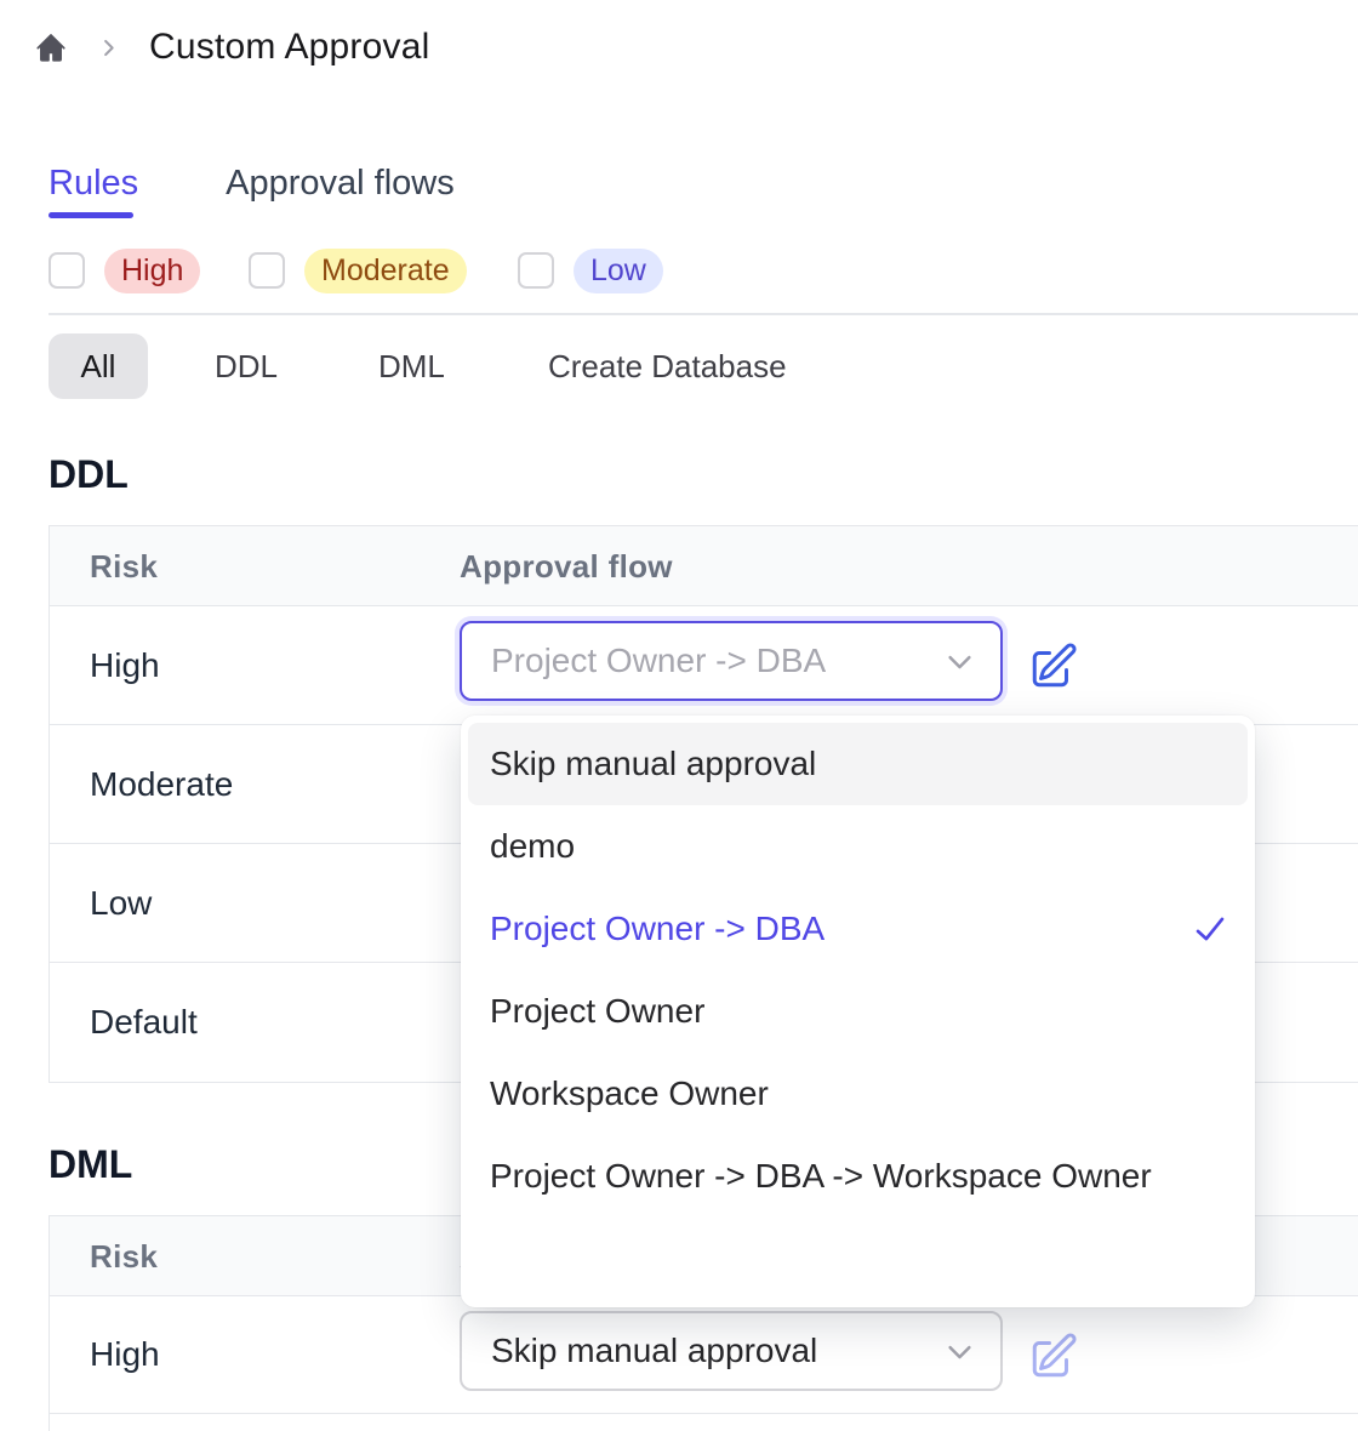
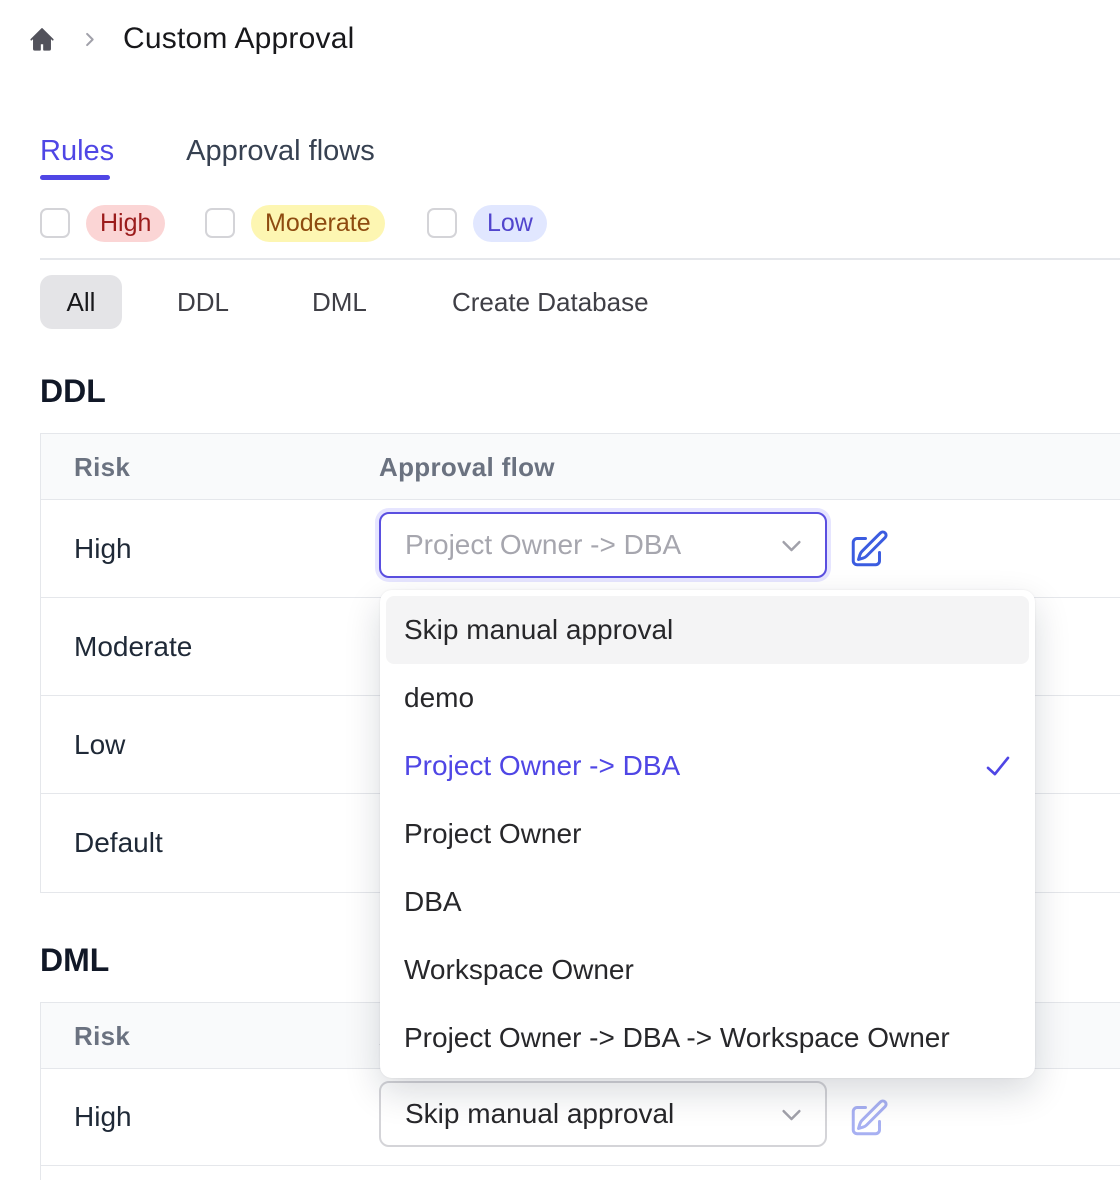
  Custom Approval
  Rules
  Approval flows
  High
  Moderate
  Low
  All
  DDL
  DML
  Create Database
  DDL
  Risk
  Approval flow
  High
  Project Owner -> DBA
  Moderate
  Low
  Default
  DML
  Risk
  High
  Skip manual approval
  Skip manual approval
  demo
  Project Owner -> DBA
  Project Owner
+ DBA
  Workspace Owner
  Project Owner -> DBA -> Workspace Owner
